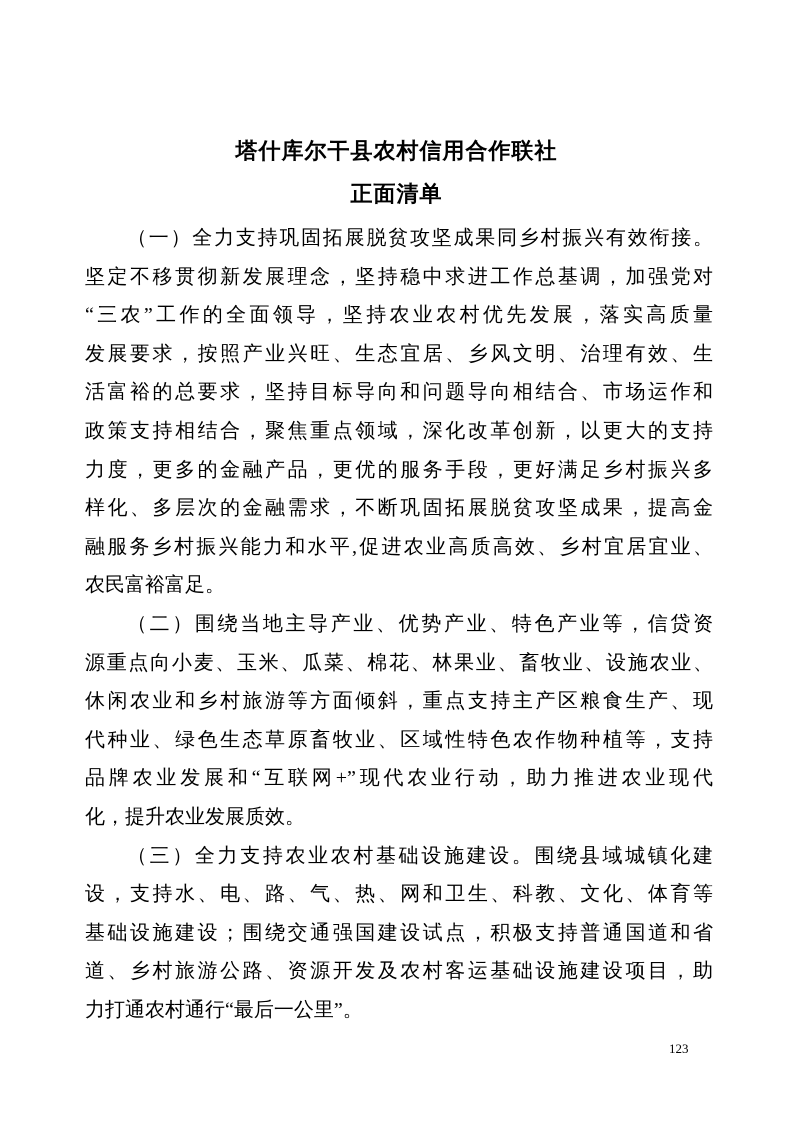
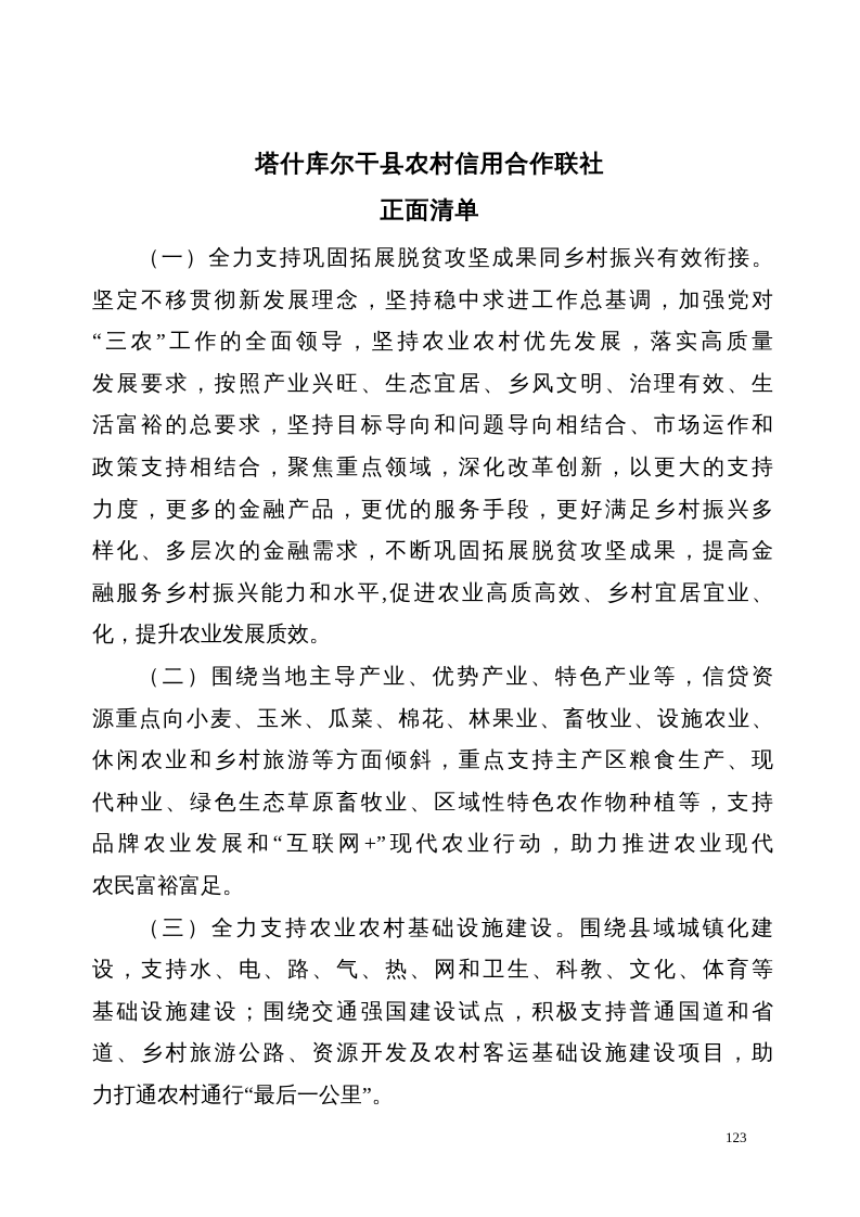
  塔什库尔干县农村信用合作联社
  正面清单
  （一）全力支持巩固拓展脱贫攻坚成果同乡村振兴有效衔接。
  坚定不移贯彻新发展理念，坚持稳中求进工作总基调，加强党对
  “三农”工作的全面领导，坚持农业农村优先发展，落实高质量
  发展要求，按照产业兴旺、生态宜居、乡风文明、治理有效、生
  活富裕的总要求，坚持目标导向和问题导向相结合、市场运作和
  政策支持相结合，聚焦重点领域，深化改革创新，以更大的支持
  力度，更多的金融产品，更优的服务手段，更好满足乡村振兴多
  样化、多层次的金融需求，不断巩固拓展脱贫攻坚成果，提高金
  融服务乡村振兴能力和水平,促进农业高质高效、乡村宜居宜业、
- 农民富裕富足。
+ 化，提升农业发展质效。
  （二）围绕当地主导产业、优势产业、特色产业等，信贷资
  源重点向小麦、玉米、瓜菜、棉花、林果业、畜牧业、设施农业、
  休闲农业和乡村旅游等方面倾斜，重点支持主产区粮食生产、现
  代种业、绿色生态草原畜牧业、区域性特色农作物种植等，支持
  品牌农业发展和“互联网+”现代农业行动，助力推进农业现代
- 化，提升农业发展质效。
+ 农民富裕富足。
  （三）全力支持农业农村基础设施建设。围绕县域城镇化建
  设，支持水、电、路、气、热、网和卫生、科教、文化、体育等
  基础设施建设；围绕交通强国建设试点，积极支持普通国道和省
  道、乡村旅游公路、资源开发及农村客运基础设施建设项目，助
  力打通农村通行“最后一公里”。
  123
